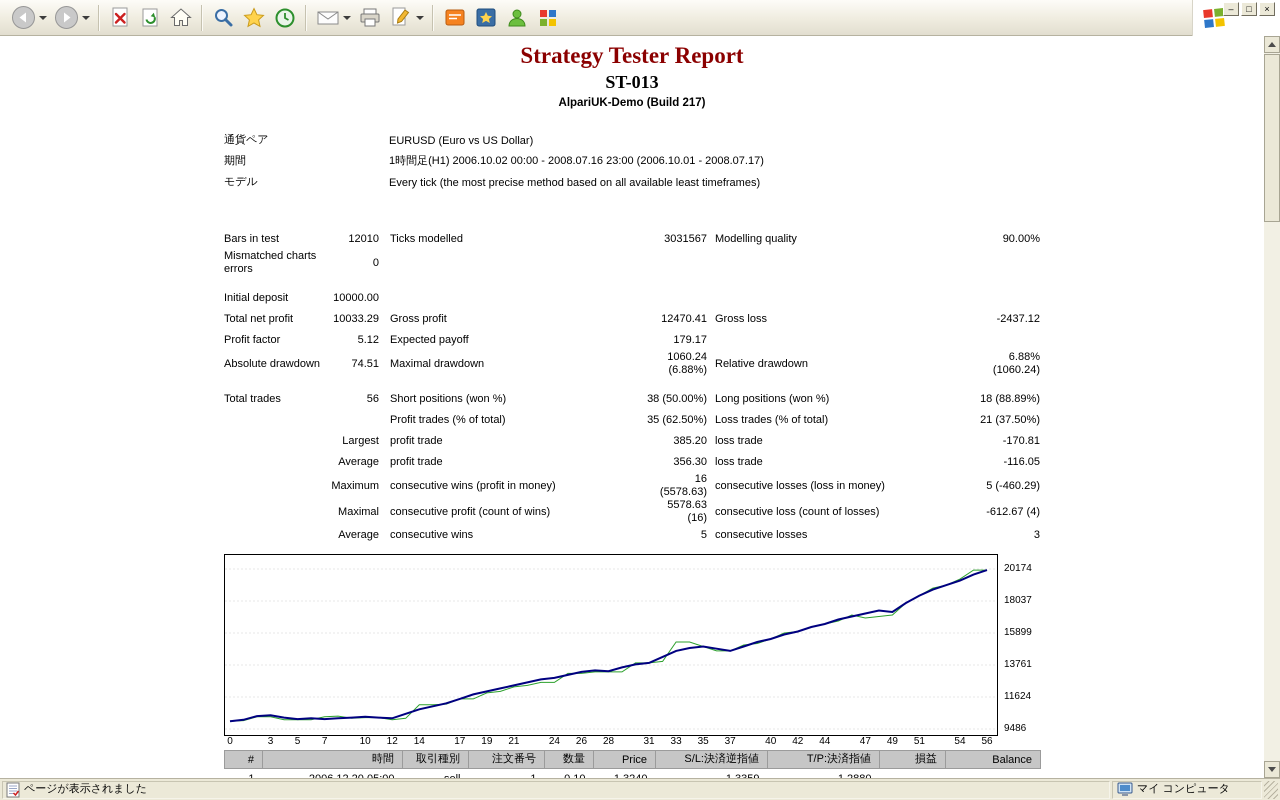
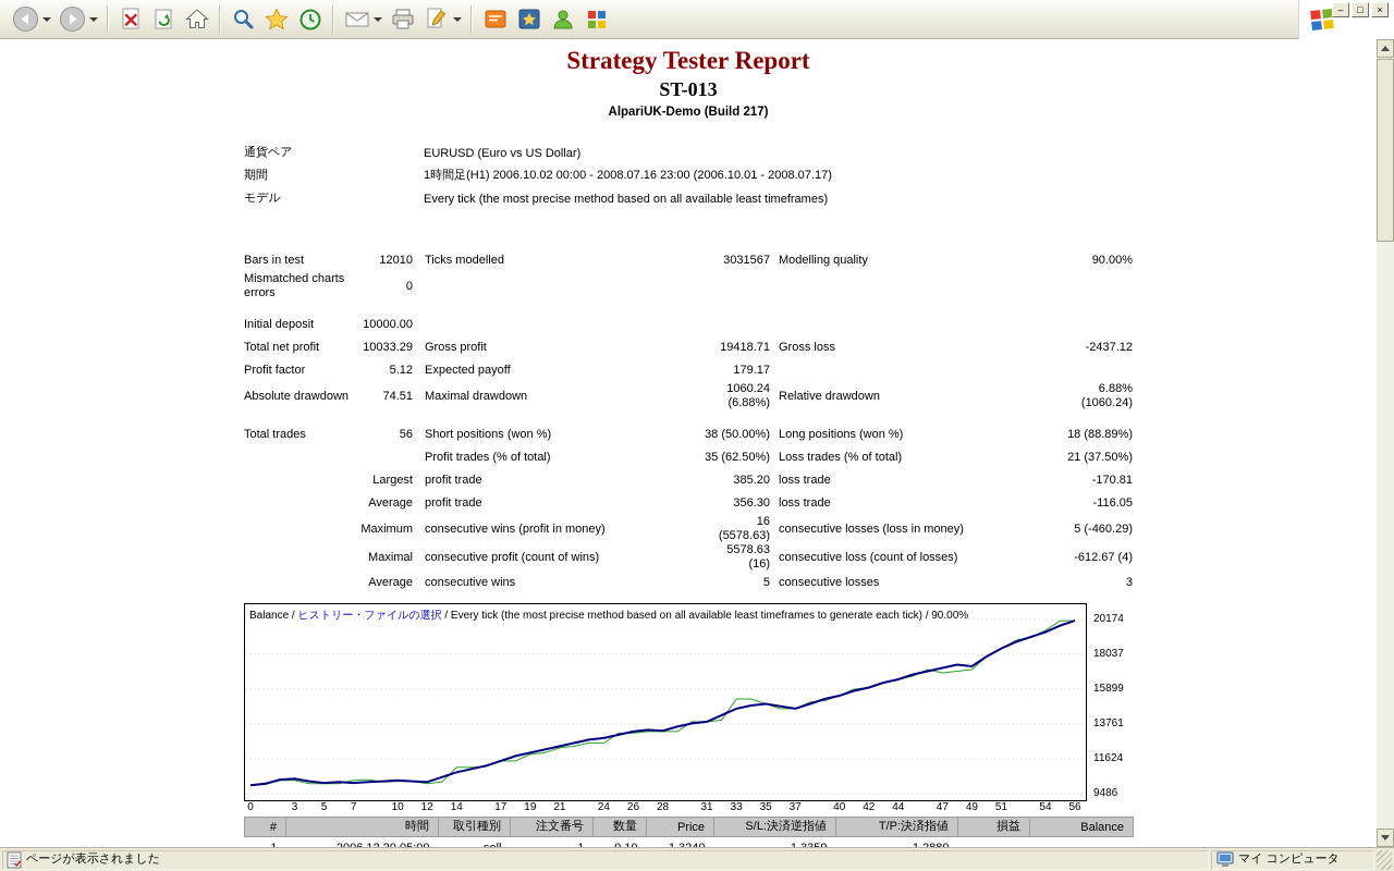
  –
  □
  ×
  Strategy Tester Report
  ST-013
  AlpariUK-Demo (Build 217)
  通貨ペア	EURUSD (Euro vs US Dollar)
  期間	1時間足(H1) 2006.10.02 00:00 - 2008.07.16 23:00 (2006.10.01 - 2008.07.17)
  モデル	Every tick (the most precise method based on all available least timeframes)
  Bars in test	12010	Ticks modelled	3031567	Modelling quality	90.00%
  Mismatched charts errors	0
  Initial deposit	10000.00
- Total net profit	10033.29	Gross profit	12470.41	Gross loss	-2437.12
+ Total net profit	10033.29	Gross profit	19418.71	Gross loss	-2437.12
  Profit factor	5.12	Expected payoff	179.17
  Absolute drawdown	74.51	Maximal drawdown	1060.24 (6.88%)	Relative drawdown	6.88% (1060.24)
  Total trades	56	Short positions (won %)	38 (50.00%)	Long positions (won %)	18 (88.89%)
  		Profit trades (% of total)	35 (62.50%)	Loss trades (% of total)	21 (37.50%)
  	Largest	profit trade	385.20	loss trade	-170.81
  	Average	profit trade	356.30	loss trade	-116.05
  	Maximum	consecutive wins (profit in money)	16 (5578.63)	consecutive losses (loss in money)	5 (-460.29)
  	Maximal	consecutive profit (count of wins)	5578.63 (16)	consecutive loss (count of losses)	-612.67 (4)
  	Average	consecutive wins	5	consecutive losses	3
+ Balance / ヒストリー・ファイルの選択 / Every tick (the most precise method based on all available least timeframes to generate each tick) / 90.00%
  20174
  18037
  15899
  13761
  11624
  9486
  0
  3
  5
  7
  10
  12
  14
  17
  19
  21
  24
  26
  28
  31
  33
  35
  37
  40
  42
  44
  47
  49
  51
  54
  56
  #	時間	取引種別	注文番号	数量	Price	S/L:決済逆指値	T/P:決済指値	損益	Balance
  ページが表示されました
  マイ コンピュータ
